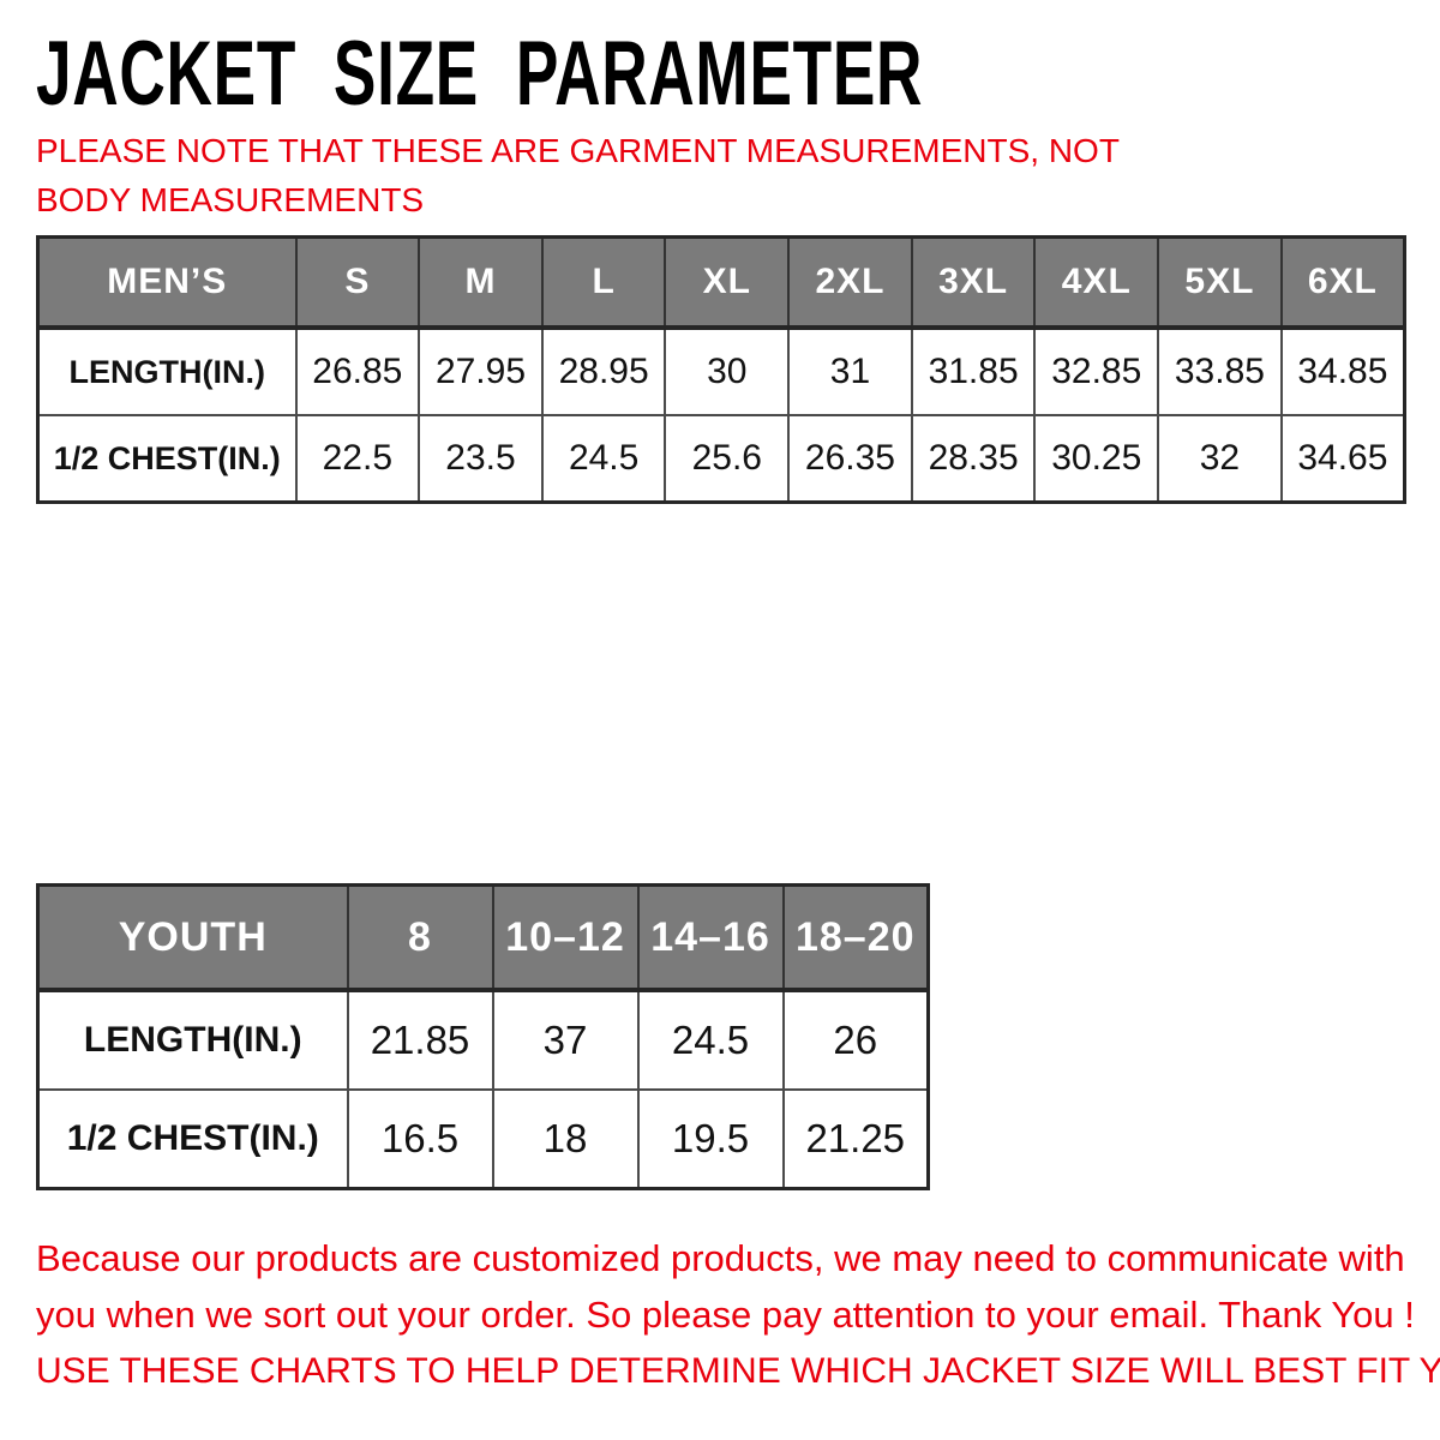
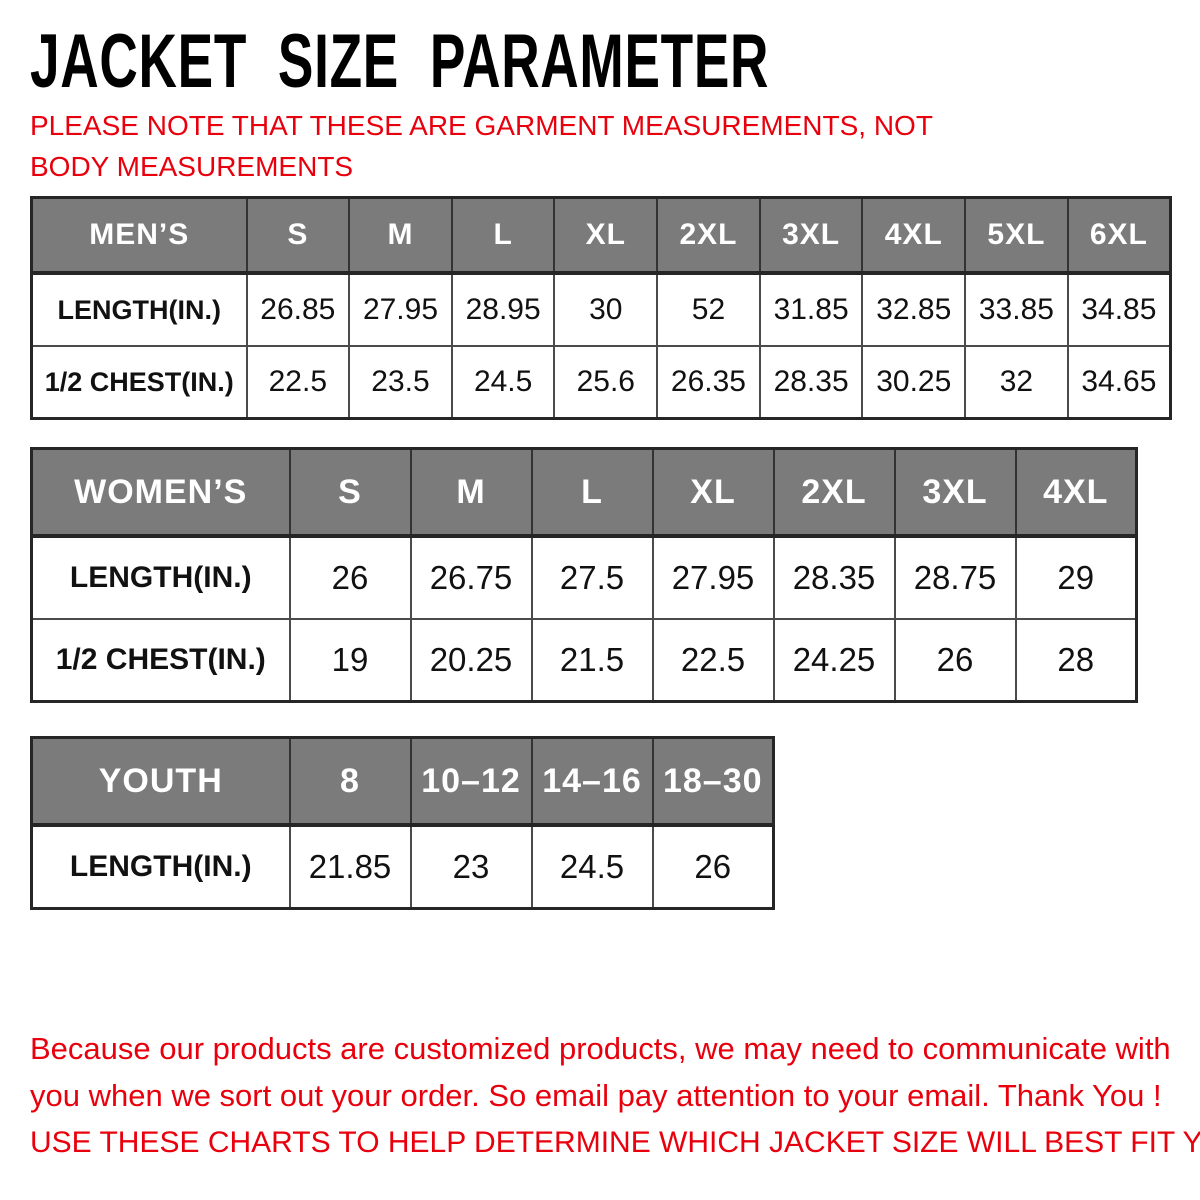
  JACKET SIZE PARAMETER
  PLEASE NOTE THAT THESE ARE GARMENT MEASUREMENTS, NOT BODY MEASUREMENTS
  MEN’S	S	M	L	XL	2XL	3XL	4XL	5XL	6XL
- LENGTH(IN.)	26.85	27.95	28.95	30	31	31.85	32.85	33.85	34.85
+ LENGTH(IN.)	26.85	27.95	28.95	30	52	31.85	32.85	33.85	34.85
  1/2 CHEST(IN.)	22.5	23.5	24.5	25.6	26.35	28.35	30.25	32	34.65
+ WOMEN’S	S	M	L	XL	2XL	3XL	4XL
+ LENGTH(IN.)	26	26.75	27.5	27.95	28.35	28.75	29
+ 1/2 CHEST(IN.)	19	20.25	21.5	22.5	24.25	26	28
- YOUTH	8	10–12	14–16	18–20
+ YOUTH	8	10–12	14–16	18–30
- LENGTH(IN.)	21.85	37	24.5	26
+ LENGTH(IN.)	21.85	23	24.5	26
- 1/2 CHEST(IN.)	16.5	18	19.5	21.25
- Because our products are customized products, we may need to communicate with you when we sort out your order. So please pay attention to your email. Thank You !
+ Because our products are customized products, we may need to communicate with you when we sort out your order. So email pay attention to your email. Thank You !
  USE THESE CHARTS TO HELP DETERMINE WHICH JACKET SIZE WILL BEST FIT Y
